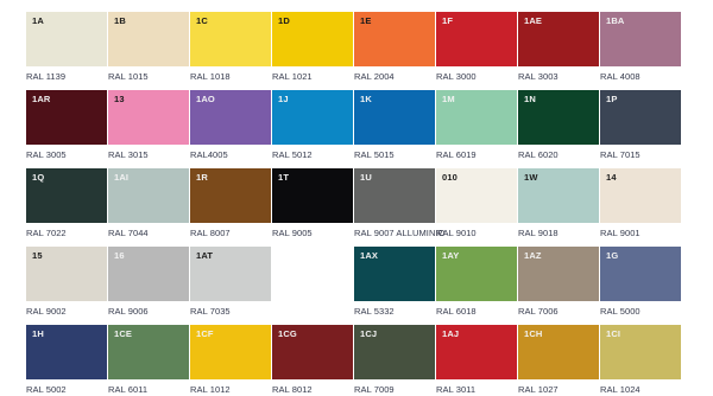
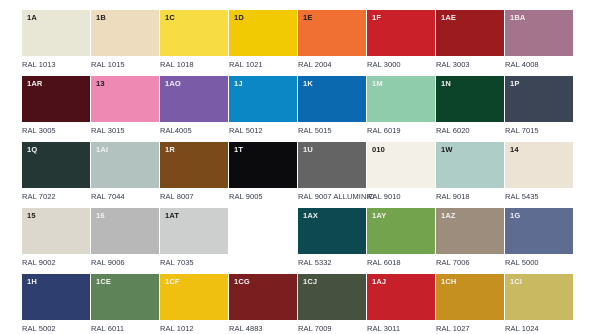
  1A
- RAL 1139
+ RAL 1013
  1B
  RAL 1015
  1C
  RAL 1018
  1D
  RAL 1021
  1E
  RAL 2004
  1F
  RAL 3000
  1AE
  RAL 3003
  1BA
  RAL 4008
  1AR
  RAL 3005
  13
  RAL 3015
  1AO
  RAL4005
  1J
  RAL 5012
  1K
  RAL 5015
  1M
  RAL 6019
  1N
  RAL 6020
  1P
  RAL 7015
  1Q
  RAL 7022
  1AI
  RAL 7044
  1R
  RAL 8007
  1T
  RAL 9005
  1U
  RAL 9007 ALLUMIN
  010
  RAL 9010
  1W
  RAL 9018
  14
- RAL 9001
+ RAL 5435
  15
  RAL 9002
  16
  RAL 9006
  1AT
  RAL 7035
  1AX
  RAL 5332
  1AY
  RAL 6018
  1AZ
  RAL 7006
  1G
  RAL 5000
  1H
  RAL 5002
  1CE
  RAL 6011
  1CF
  RAL 1012
  1CG
- RAL 8012
+ RAL 4883
  1CJ
  RAL 7009
  1AJ
  RAL 3011
  1CH
  RAL 1027
  1CI
  RAL 1024
